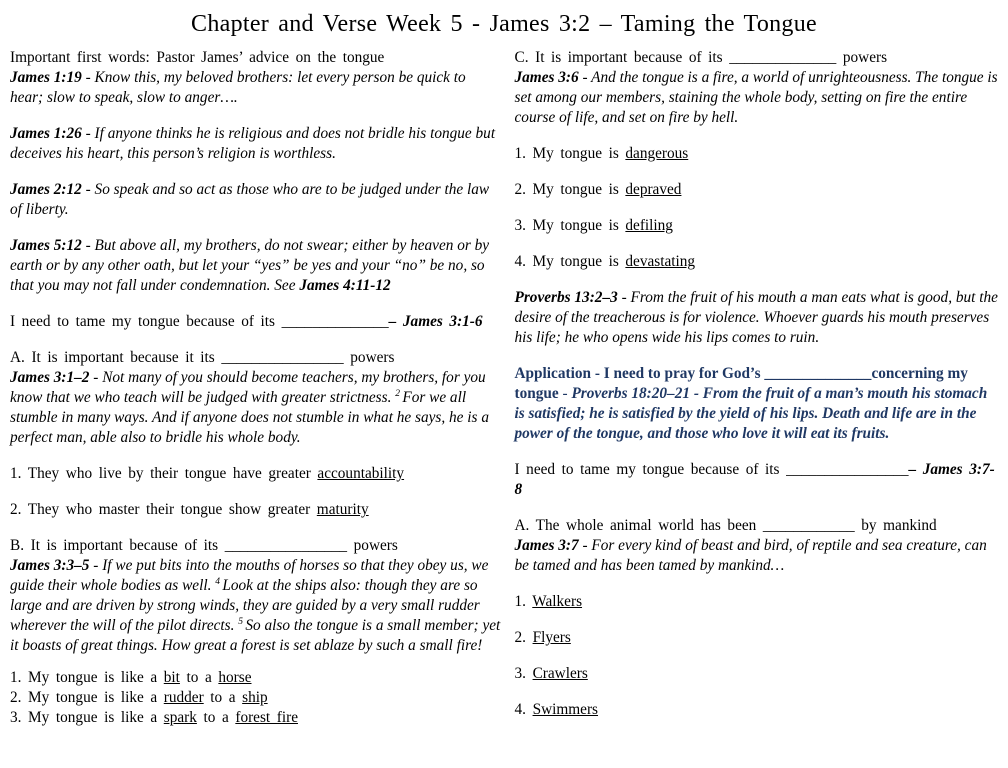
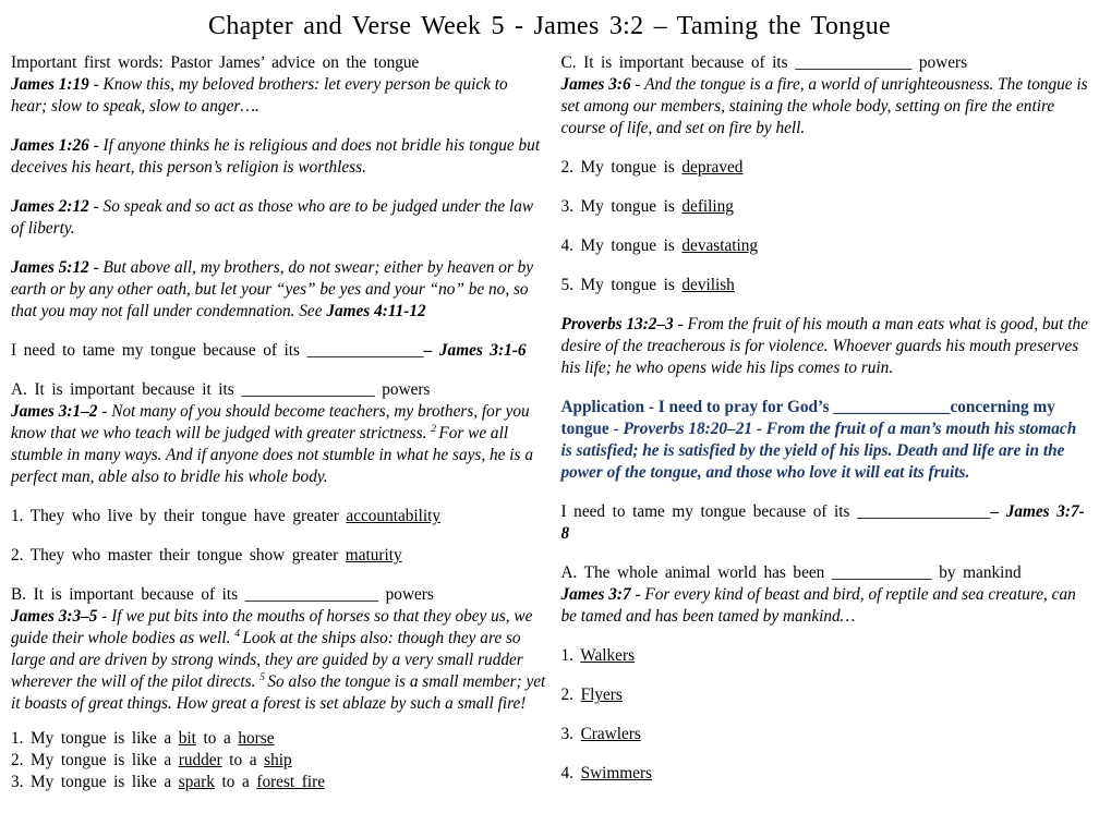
  Chapter and Verse Week 5 - James 3:2 – Taming the Tongue
  Important first words: Pastor James’ advice on the tongue
  James 1:19 - Know this, my beloved brothers: let every person be quick to hear; slow to speak, slow to anger….
  James 1:26 - If anyone thinks he is religious and does not bridle his tongue but deceives his heart, this person’s religion is worthless.
  James 2:12 - So speak and so act as those who are to be judged under the law of liberty.
  James 5:12 - But above all, my brothers, do not swear; either by heaven or by earth or by any other oath, but let your “yes” be yes and your “no” be no, so that you may not fall under condemnation. See James 4:11-12
  I need to tame my tongue because of its ______________– James 3:1-6
  A. It is important because it its ________________ powers
  James 3:1–2 - Not many of you should become teachers, my brothers, for you know that we who teach will be judged with greater strictness. 2 For we all stumble in many ways. And if anyone does not stumble in what he says, he is a perfect man, able also to bridle his whole body.
  1. They who live by their tongue have greater accountability
  2. They who master their tongue show greater maturity
  B. It is important because of its ________________ powers
  James 3:3–5 - If we put bits into the mouths of horses so that they obey us, we guide their whole bodies as well. 4 Look at the ships also: though they are so large and are driven by strong winds, they are guided by a very small rudder wherever the will of the pilot directs. 5 So also the tongue is a small member; yet it boasts of great things. How great a forest is set ablaze by such a small fire!
  1. My tongue is like a bit to a horse
  2. My tongue is like a rudder to a ship
  3. My tongue is like a spark to a forest fire
  C. It is important because of its ______________ powers
  James 3:6 - And the tongue is a fire, a world of unrighteousness. The tongue is set among our members, staining the whole body, setting on fire the entire course of life, and set on fire by hell.
- 1. My tongue is dangerous
  2. My tongue is depraved
  3. My tongue is defiling
  4. My tongue is devastating
+ 5. My tongue is devilish
  Proverbs 13:2–3 - From the fruit of his mouth a man eats what is good, but the desire of the treacherous is for violence. Whoever guards his mouth preserves his life; he who opens wide his lips comes to ruin.
  Application - I need to pray for God’s ______________concerning my tongue - Proverbs 18:20–21 - From the fruit of a man’s mouth his stomach is satisfied; he is satisfied by the yield of his lips. Death and life are in the power of the tongue, and those who love it will eat its fruits.
  I need to tame my tongue because of its ________________– James 3:7-8
  A. The whole animal world has been ____________ by mankind
  James 3:7 - For every kind of beast and bird, of reptile and sea creature, can be tamed and has been tamed by mankind…
  1. Walkers
  2. Flyers
  3. Crawlers
  4. Swimmers
